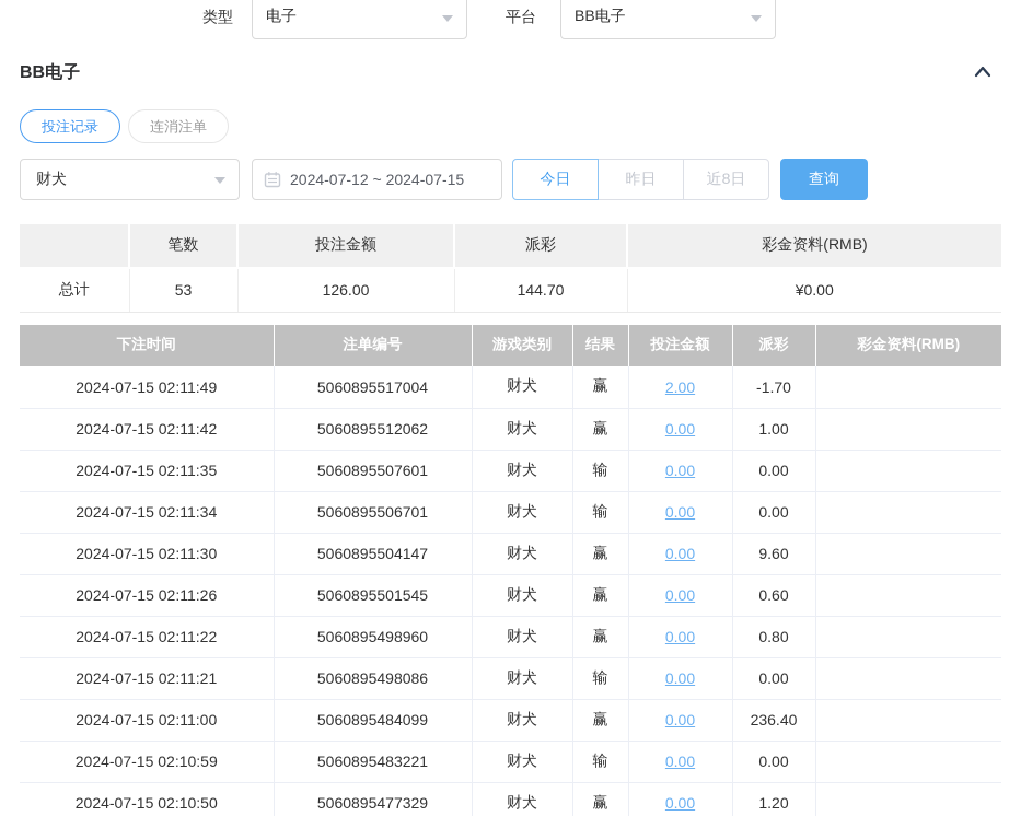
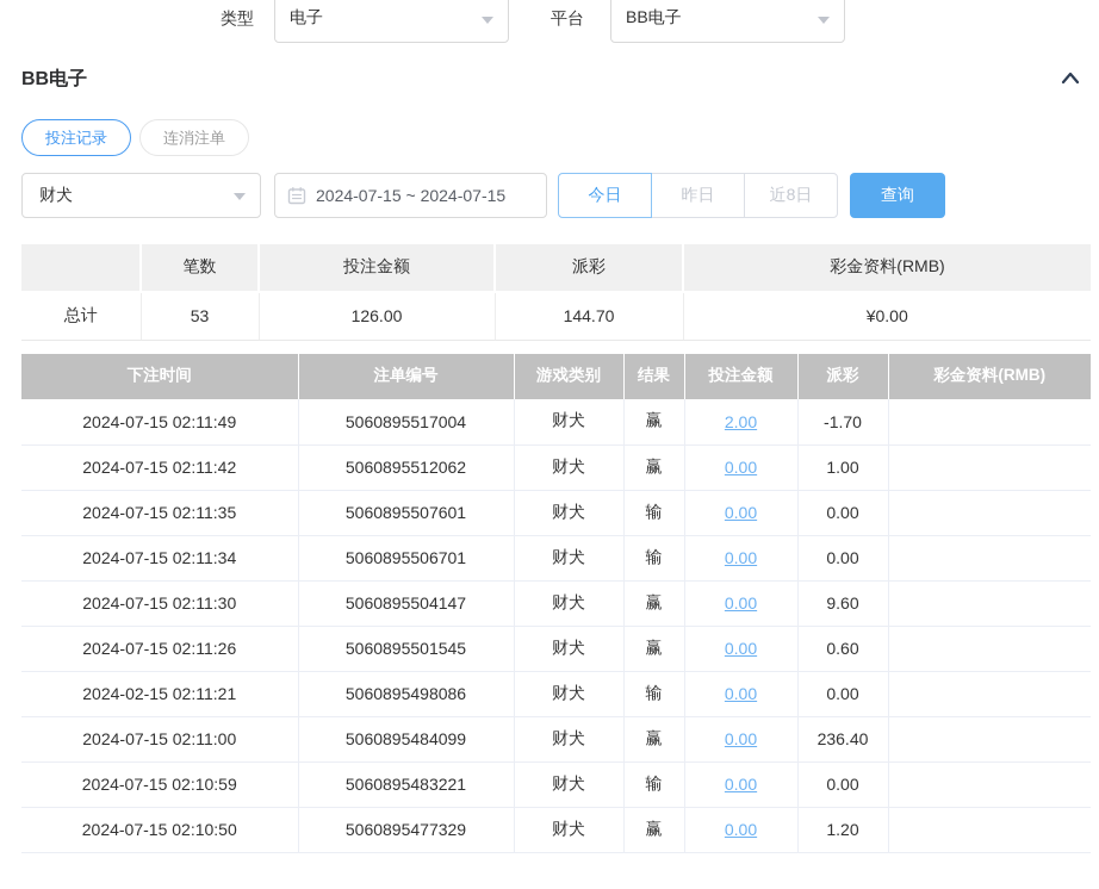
  类型
  电子
  平台
  BB电子
  BB电子
  投注记录
  连消注单
  财犬
- 2024-07-12 ~ 2024-07-15
+ 2024-07-15 ~ 2024-07-15
  今日
  昨日
  近8日
  查询
  	笔数	投注金额	派彩	彩金资料(RMB)
  总计	53	126.00	144.70	¥0.00
  下注时间	注单编号	游戏类别	结果	投注金额	派彩	彩金资料(RMB)
  2024-07-15 02:11:49	5060895517004	财犬	赢	2.00	-1.70
  2024-07-15 02:11:42	5060895512062	财犬	赢	0.00	1.00
  2024-07-15 02:11:35	5060895507601	财犬	输	0.00	0.00
  2024-07-15 02:11:34	5060895506701	财犬	输	0.00	0.00
  2024-07-15 02:11:30	5060895504147	财犬	赢	0.00	9.60
  2024-07-15 02:11:26	5060895501545	财犬	赢	0.00	0.60
- 2024-07-15 02:11:22	5060895498960	财犬	赢	0.00	0.80
- 2024-07-15 02:11:21	5060895498086	财犬	输	0.00	0.00
+ 2024-02-15 02:11:21	5060895498086	财犬	输	0.00	0.00
  2024-07-15 02:11:00	5060895484099	财犬	赢	0.00	236.40
  2024-07-15 02:10:59	5060895483221	财犬	输	0.00	0.00
  2024-07-15 02:10:50	5060895477329	财犬	赢	0.00	1.20
